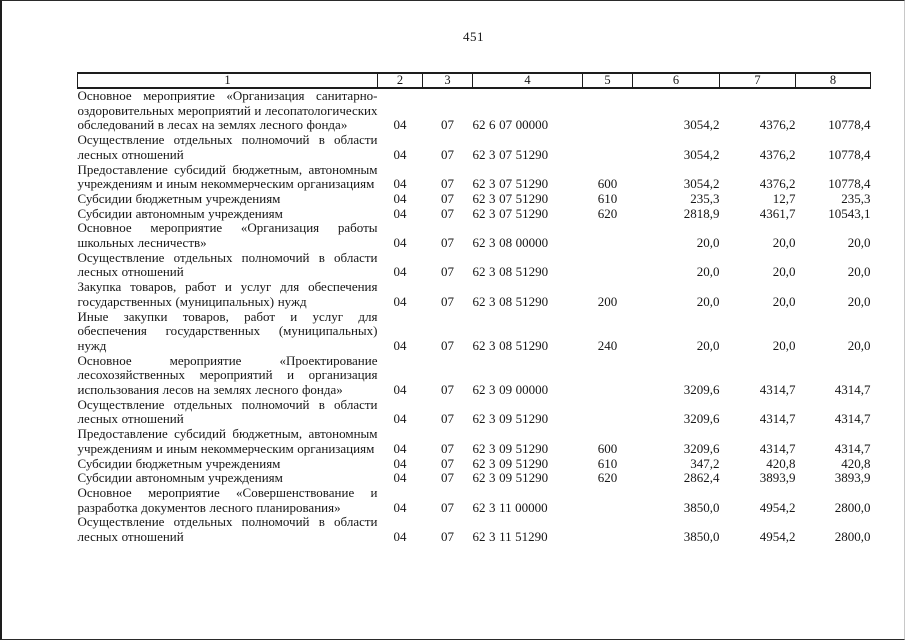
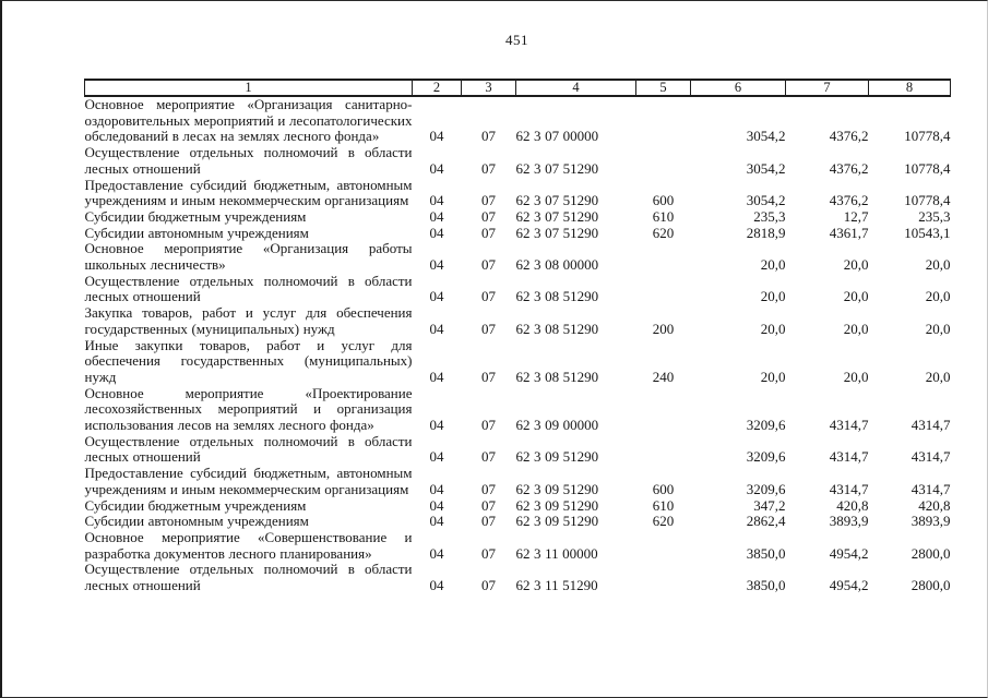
  451
  1	2	3	4	5	6	7	8
- Основное мероприятие «Организация санитарно-оздоровительных мероприятий и лесопатологических обследований в лесах на землях лесного фонда»	04	07	62 6 07 00000		3054,2	4376,2	10778,4
+ Основное мероприятие «Организация санитарно-оздоровительных мероприятий и лесопатологических обследований в лесах на землях лесного фонда»	04	07	62 3 07 00000		3054,2	4376,2	10778,4
  Осуществление отдельных полномочий в области лесных отношений	04	07	62 3 07 51290		3054,2	4376,2	10778,4
  Предоставление субсидий бюджетным, автономным учреждениям и иным некоммерческим организациям	04	07	62 3 07 51290	600	3054,2	4376,2	10778,4
  Субсидии бюджетным учреждениям	04	07	62 3 07 51290	610	235,3	12,7	235,3
  Субсидии автономным учреждениям	04	07	62 3 07 51290	620	2818,9	4361,7	10543,1
  Основное мероприятие «Организация работы школьных лесничеств»	04	07	62 3 08 00000		20,0	20,0	20,0
  Осуществление отдельных полномочий в области лесных отношений	04	07	62 3 08 51290		20,0	20,0	20,0
  Закупка товаров, работ и услуг для обеспечения государственных (муниципальных) нужд	04	07	62 3 08 51290	200	20,0	20,0	20,0
  Иные закупки товаров, работ и услуг для обеспечения государственных (муниципальных) нужд	04	07	62 3 08 51290	240	20,0	20,0	20,0
  Основное мероприятие «Проектирование лесохозяйственных мероприятий и организация использования лесов на землях лесного фонда»	04	07	62 3 09 00000		3209,6	4314,7	4314,7
  Осуществление отдельных полномочий в области лесных отношений	04	07	62 3 09 51290		3209,6	4314,7	4314,7
  Предоставление субсидий бюджетным, автономным учреждениям и иным некоммерческим организациям	04	07	62 3 09 51290	600	3209,6	4314,7	4314,7
  Субсидии бюджетным учреждениям	04	07	62 3 09 51290	610	347,2	420,8	420,8
  Субсидии автономным учреждениям	04	07	62 3 09 51290	620	2862,4	3893,9	3893,9
  Основное мероприятие «Совершенствование и разработка документов лесного планирования»	04	07	62 3 11 00000		3850,0	4954,2	2800,0
  Осуществление отдельных полномочий в области лесных отношений	04	07	62 3 11 51290		3850,0	4954,2	2800,0
